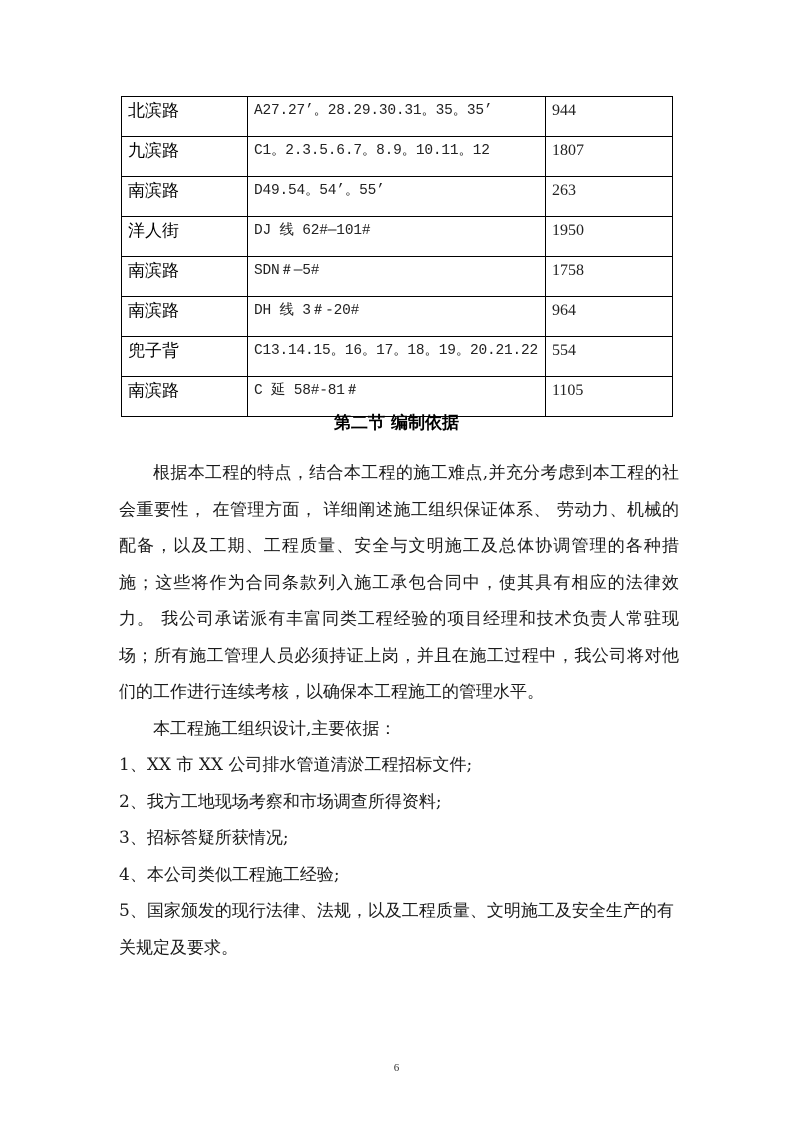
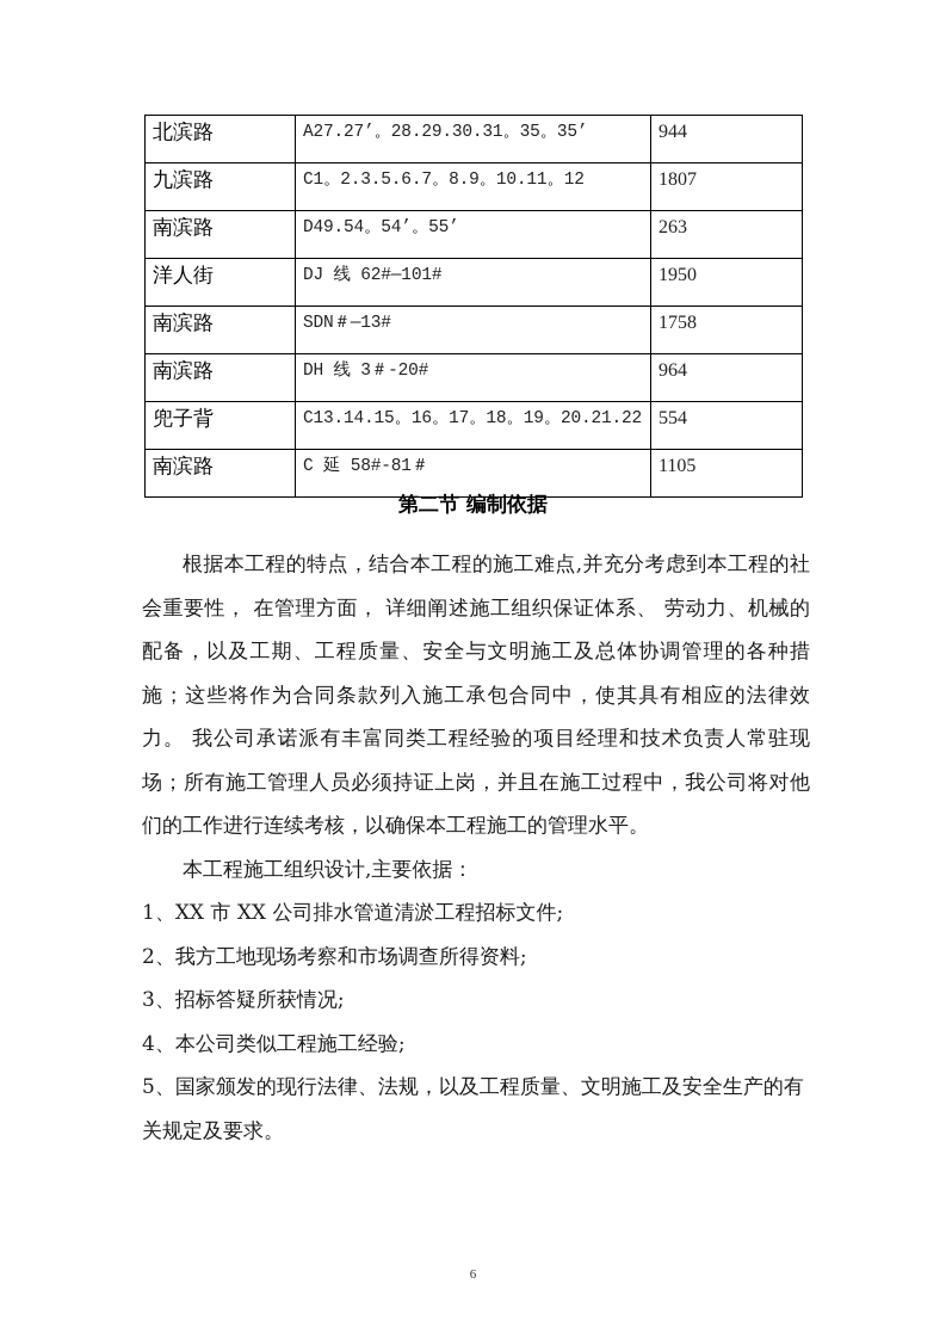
  北滨路	A27.27’。28.29.30.31。35。35’	944
  九滨路	C1。2.3.5.6.7。8.9。10.11。12	1807
  南滨路	D49.54。54’。55’	263
  洋人街	DJ 线 62#—101#	1950
- 南滨路	SDN＃—5#	1758
+ 南滨路	SDN＃—13#	1758
  南滨路	DH 线 3＃-20#	964
  兜子背	C13.14.15。16。17。18。19。20.21.22	554
  南滨路	C 延 58#-81＃	1105
  第二节 编制依据
  根据本工程的特点，结合本工程的施工难点,并充分考虑到本工程的社会重要性， 在管理方面， 详细阐述施工组织保证体系、 劳动力、机械的配备，以及工期、工程质量、安全与文明施工及总体协调管理的各种措施；这些将作为合同条款列入施工承包合同中，使其具有相应的法律效力。 我公司承诺派有丰富同类工程经验的项目经理和技术负责人常驻现场；所有施工管理人员必须持证上岗，并且在施工过程中，我公司将对他们的工作进行连续考核，以确保本工程施工的管理水平。
  本工程施工组织设计,主要依据：
  1、XX 市 XX 公司排水管道清淤工程招标文件;
  2、我方工地现场考察和市场调查所得资料;
  3、招标答疑所获情况;
  4、本公司类似工程施工经验;
  5、国家颁发的现行法律、法规，以及工程质量、文明施工及安全生产的有关规定及要求。
  6
